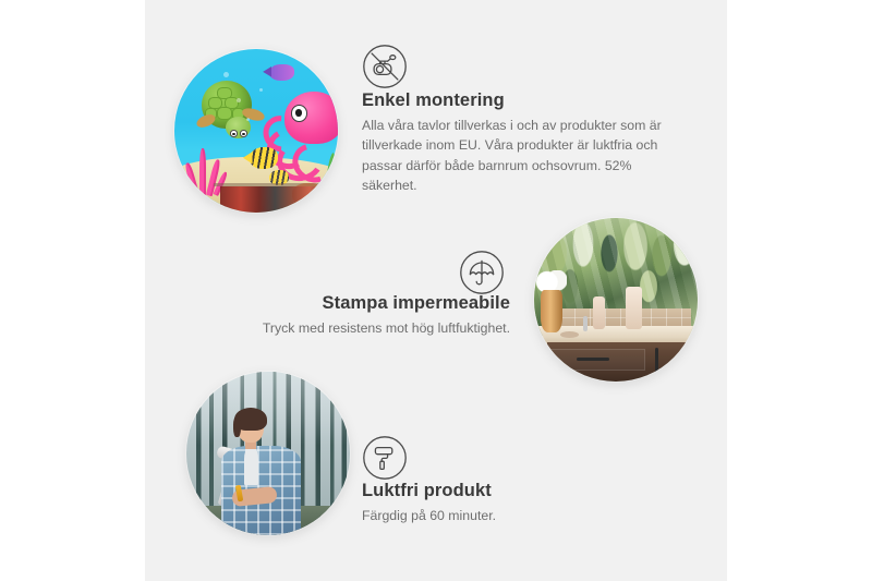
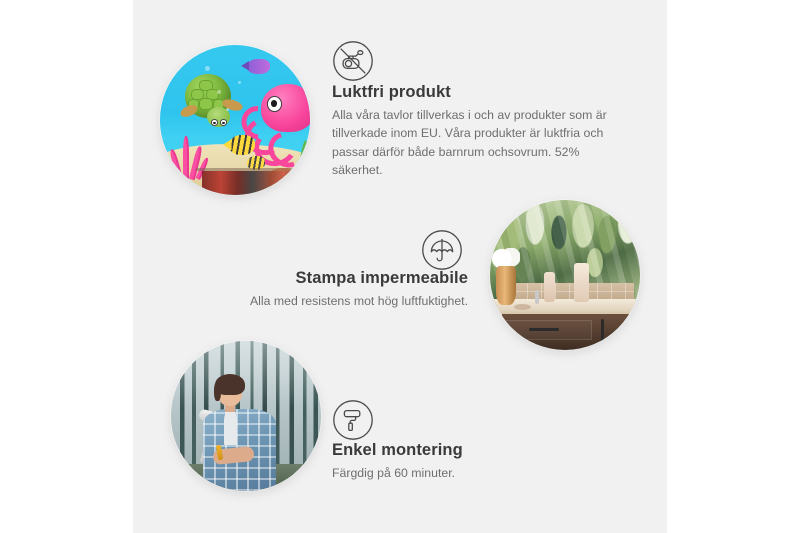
- Enkel montering
+ Luktfri produkt
  Alla våra tavlor tillverkas i och av produkter som är tillverkade inom EU. Våra produkter är luktfria och passar därför både barnrum ochsovrum. 52% säkerhet.
  Stampa impermeabile
- Tryck med resistens mot hög luftfuktighet.
+ Alla med resistens mot hög luftfuktighet.
- Luktfri produkt
+ Enkel montering
  Färgdig på 60 minuter.
